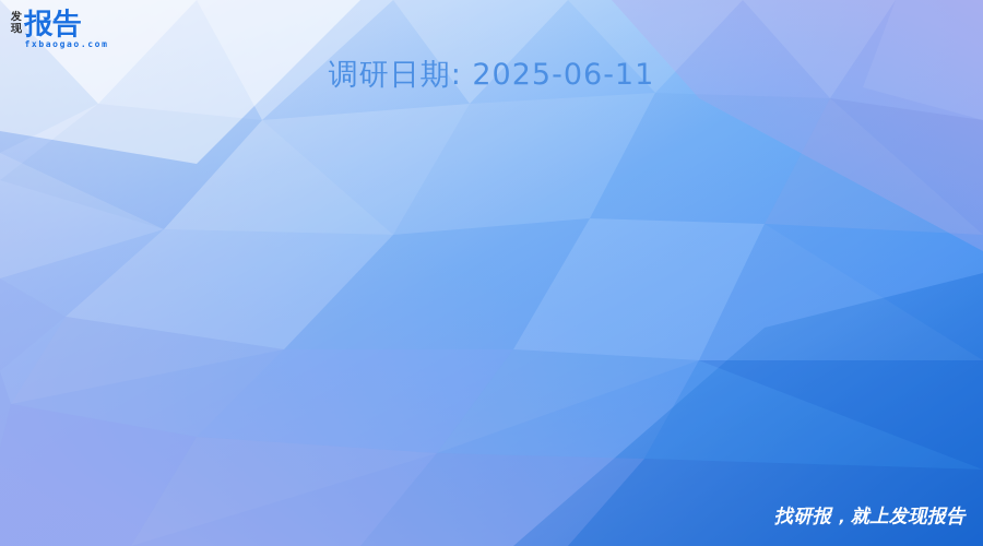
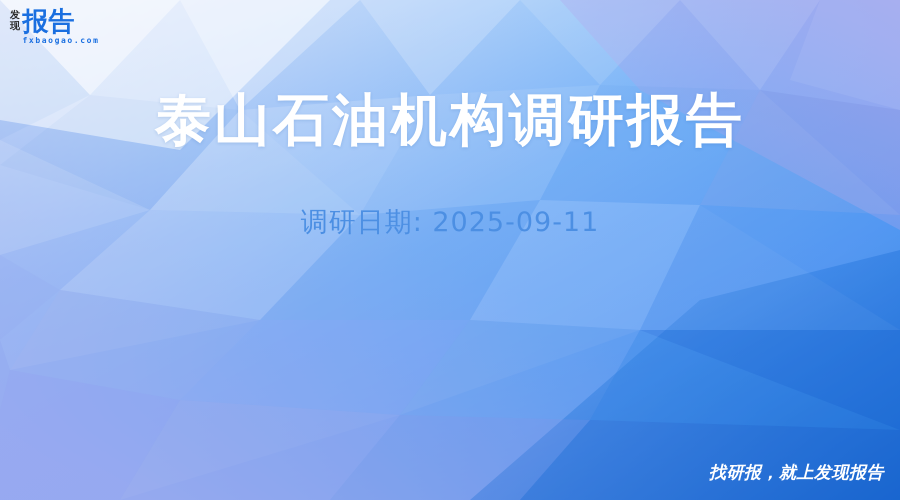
  发
  现
  报告
  fxbaogao.com
+ 泰山石油机构调研报告
- 调研日期: 2025-06-11
+ 调研日期: 2025-09-11
  找研报，就上发现报告
